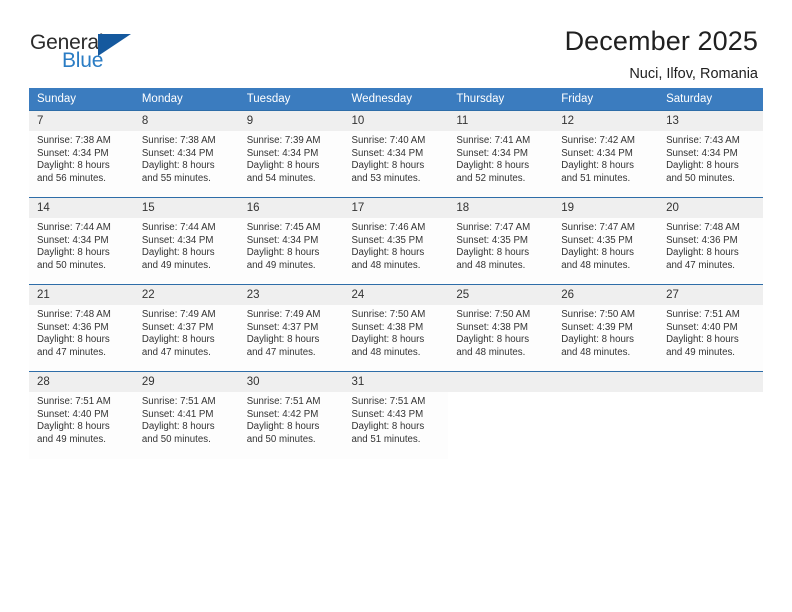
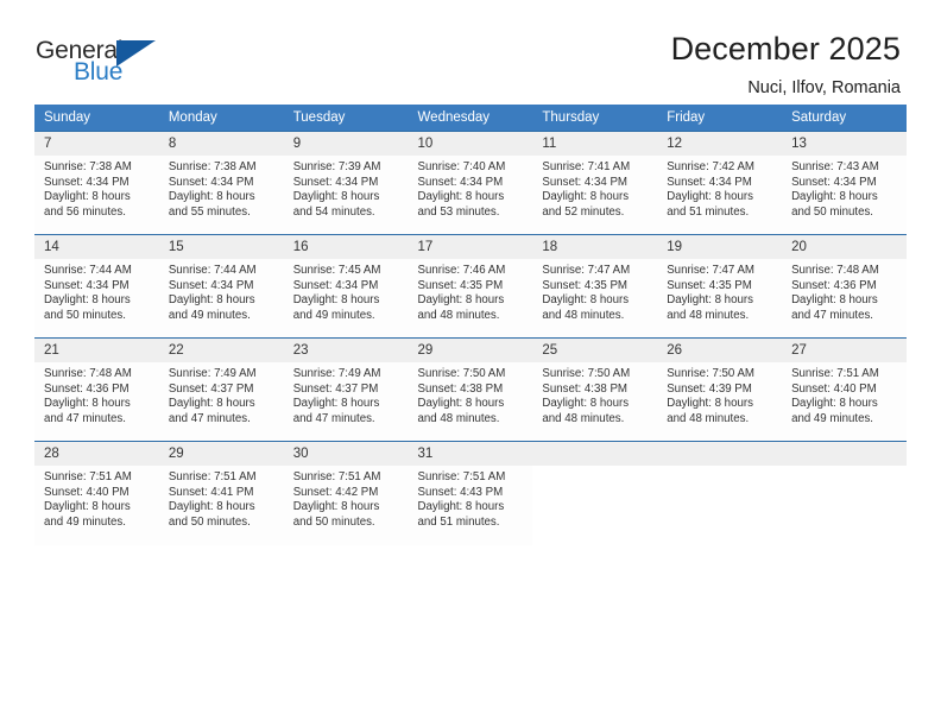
  General
  Blue
  December 2025
  Nuci, Ilfov, Romania
  Sunday	Monday	Tuesday	Wednesday	Thursday	Friday	Saturday
  7Sunrise: 7:38 AMSunset: 4:34 PMDaylight: 8 hoursand 56 minutes.	8Sunrise: 7:38 AMSunset: 4:34 PMDaylight: 8 hoursand 55 minutes.	9Sunrise: 7:39 AMSunset: 4:34 PMDaylight: 8 hoursand 54 minutes.	10Sunrise: 7:40 AMSunset: 4:34 PMDaylight: 8 hoursand 53 minutes.	11Sunrise: 7:41 AMSunset: 4:34 PMDaylight: 8 hoursand 52 minutes.	12Sunrise: 7:42 AMSunset: 4:34 PMDaylight: 8 hoursand 51 minutes.	13Sunrise: 7:43 AMSunset: 4:34 PMDaylight: 8 hoursand 50 minutes.
  14Sunrise: 7:44 AMSunset: 4:34 PMDaylight: 8 hoursand 50 minutes.	15Sunrise: 7:44 AMSunset: 4:34 PMDaylight: 8 hoursand 49 minutes.	16Sunrise: 7:45 AMSunset: 4:34 PMDaylight: 8 hoursand 49 minutes.	17Sunrise: 7:46 AMSunset: 4:35 PMDaylight: 8 hoursand 48 minutes.	18Sunrise: 7:47 AMSunset: 4:35 PMDaylight: 8 hoursand 48 minutes.	19Sunrise: 7:47 AMSunset: 4:35 PMDaylight: 8 hoursand 48 minutes.	20Sunrise: 7:48 AMSunset: 4:36 PMDaylight: 8 hoursand 47 minutes.
- 21Sunrise: 7:48 AMSunset: 4:36 PMDaylight: 8 hoursand 47 minutes.	22Sunrise: 7:49 AMSunset: 4:37 PMDaylight: 8 hoursand 47 minutes.	23Sunrise: 7:49 AMSunset: 4:37 PMDaylight: 8 hoursand 47 minutes.	24Sunrise: 7:50 AMSunset: 4:38 PMDaylight: 8 hoursand 48 minutes.	25Sunrise: 7:50 AMSunset: 4:38 PMDaylight: 8 hoursand 48 minutes.	26Sunrise: 7:50 AMSunset: 4:39 PMDaylight: 8 hoursand 48 minutes.	27Sunrise: 7:51 AMSunset: 4:40 PMDaylight: 8 hoursand 49 minutes.
+ 21Sunrise: 7:48 AMSunset: 4:36 PMDaylight: 8 hoursand 47 minutes.	22Sunrise: 7:49 AMSunset: 4:37 PMDaylight: 8 hoursand 47 minutes.	23Sunrise: 7:49 AMSunset: 4:37 PMDaylight: 8 hoursand 47 minutes.	29Sunrise: 7:50 AMSunset: 4:38 PMDaylight: 8 hoursand 48 minutes.	25Sunrise: 7:50 AMSunset: 4:38 PMDaylight: 8 hoursand 48 minutes.	26Sunrise: 7:50 AMSunset: 4:39 PMDaylight: 8 hoursand 48 minutes.	27Sunrise: 7:51 AMSunset: 4:40 PMDaylight: 8 hoursand 49 minutes.
  28Sunrise: 7:51 AMSunset: 4:40 PMDaylight: 8 hoursand 49 minutes.	29Sunrise: 7:51 AMSunset: 4:41 PMDaylight: 8 hoursand 50 minutes.	30Sunrise: 7:51 AMSunset: 4:42 PMDaylight: 8 hoursand 50 minutes.	31Sunrise: 7:51 AMSunset: 4:43 PMDaylight: 8 hoursand 51 minutes.
